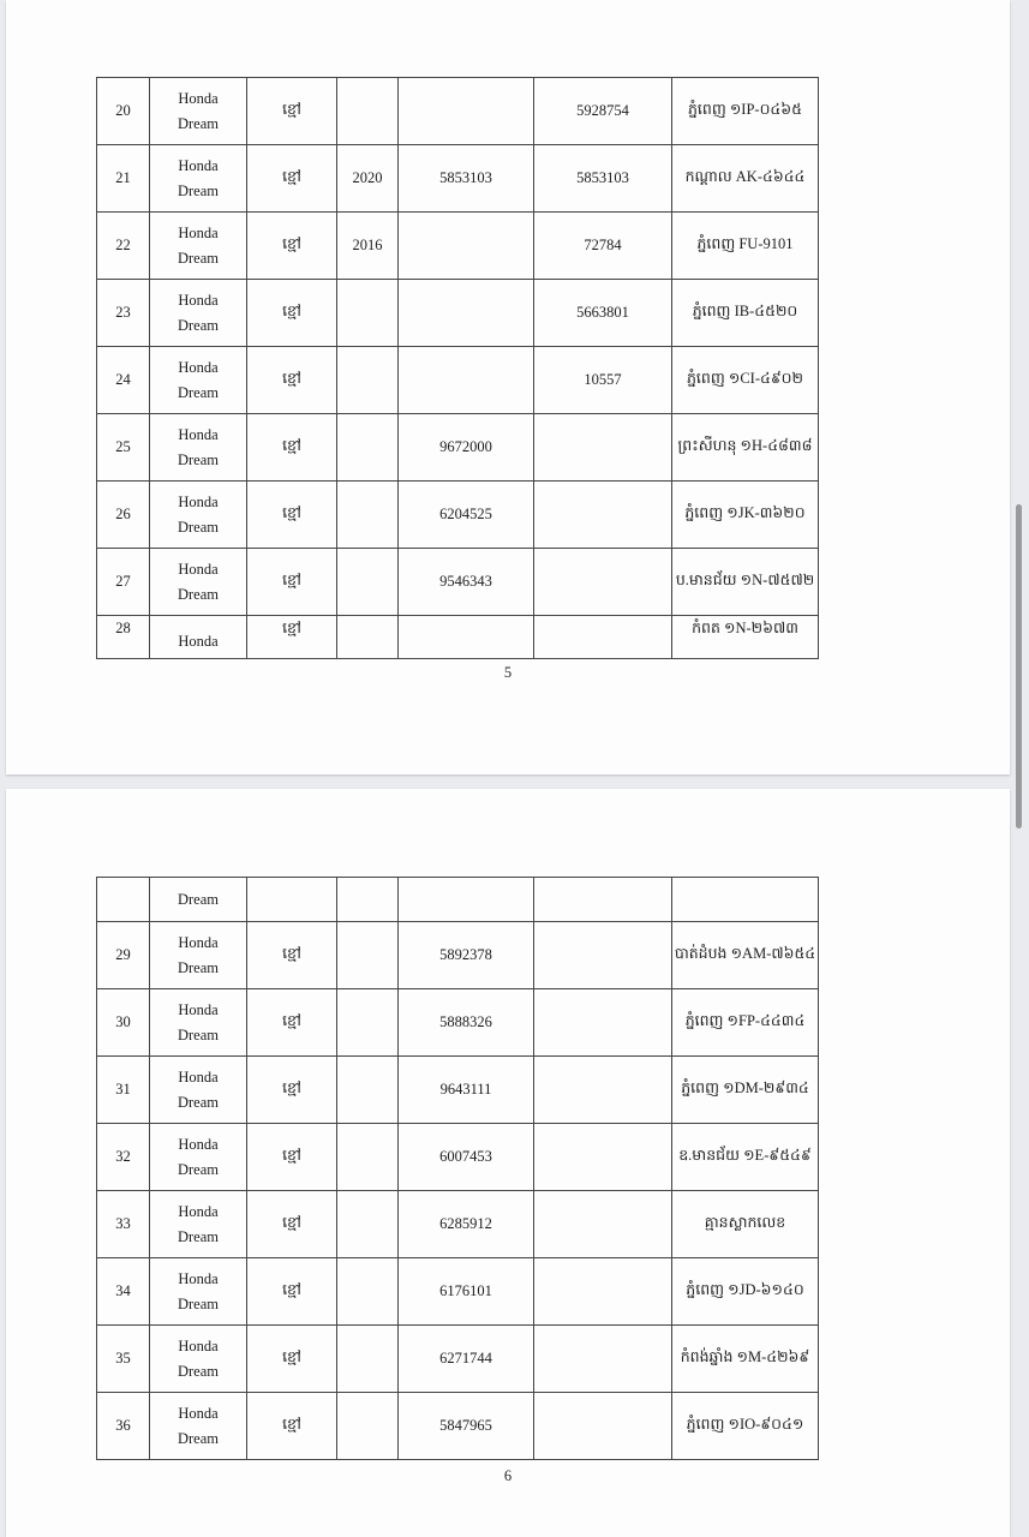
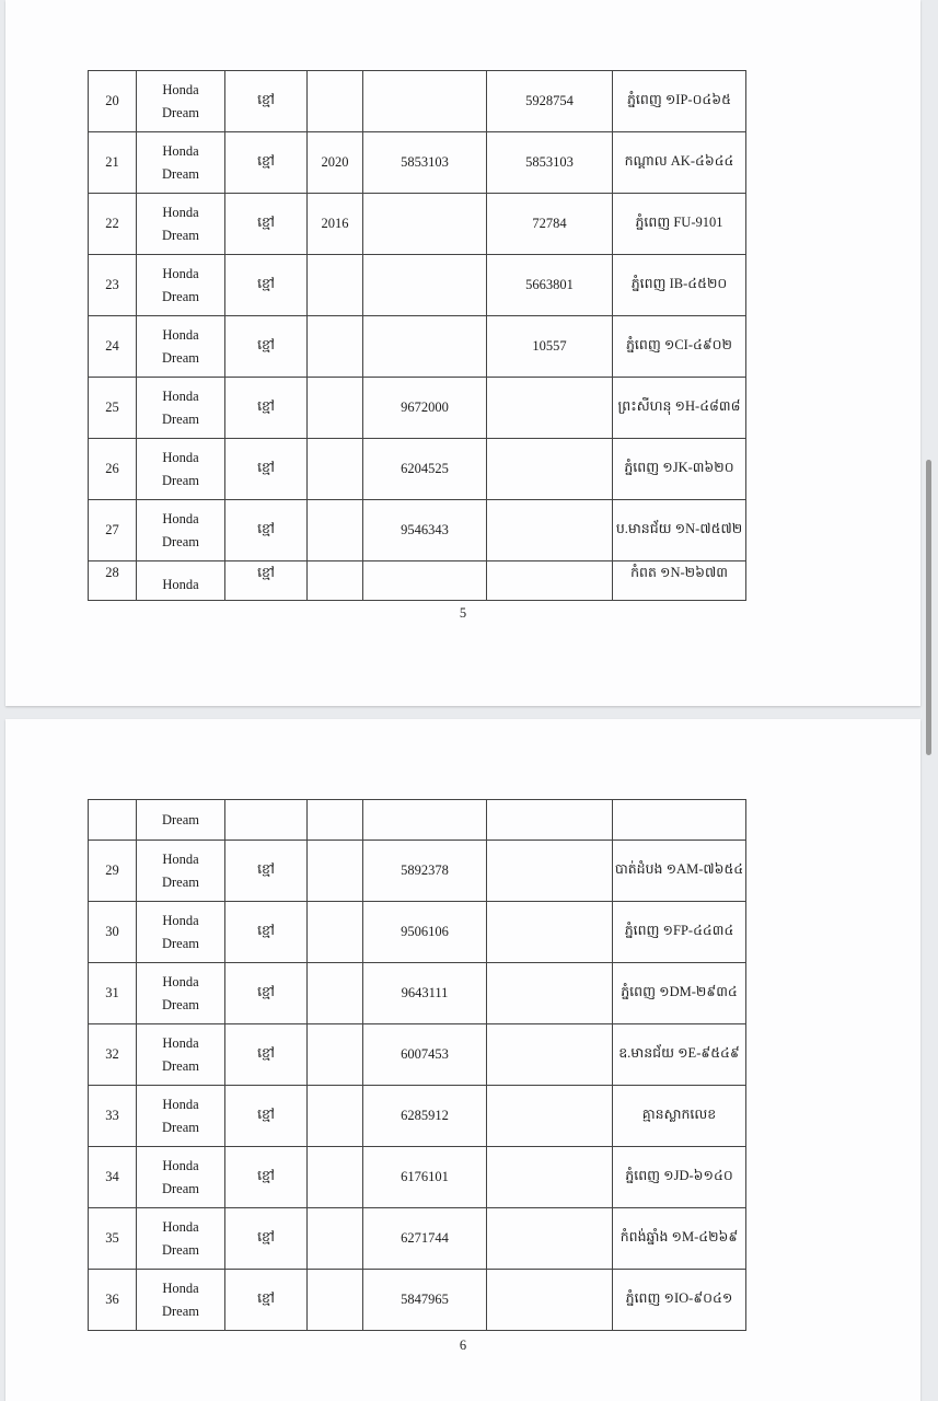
  20	HondaDream	ខ្មៅ			5928754	ភ្នំពេញ ១IP-០៤៦៥
  21	HondaDream	ខ្មៅ	2020	5853103	5853103	កណ្តាល AK-៤៦៤៤
  22	HondaDream	ខ្មៅ	2016		72784	ភ្នំពេញ FU-9101
  23	HondaDream	ខ្មៅ			5663801	ភ្នំពេញ IB-៤៥២០
  24	HondaDream	ខ្មៅ			10557	ភ្នំពេញ ១CI-៤៩០២
  25	HondaDream	ខ្មៅ		9672000		ព្រះសីហនុ ១H-៤៨៣៨
  26	HondaDream	ខ្មៅ		6204525		ភ្នំពេញ ១JK-៣៦២០
  27	HondaDream	ខ្មៅ		9546343		ប.មានជ័យ ១N-៧៥៧២
  28	Honda	ខ្មៅ				កំពត ១N-២៦៧៣
  5
  	Dream
  29	HondaDream	ខ្មៅ		5892378		បាត់ដំបង ១AM-៧៦៥៤
- 30	HondaDream	ខ្មៅ		5888326		ភ្នំពេញ ១FP-៤៤៣៤
+ 30	HondaDream	ខ្មៅ		9506106		ភ្នំពេញ ១FP-៤៤៣៤
  31	HondaDream	ខ្មៅ		9643111		ភ្នំពេញ ១DM-២៩៣៤
  32	HondaDream	ខ្មៅ		6007453		ឧ.មានជ័យ ១E-៩៥៤៩
  33	HondaDream	ខ្មៅ		6285912		គ្មានស្លាកលេខ
  34	HondaDream	ខ្មៅ		6176101		ភ្នំពេញ ១JD-៦១៤០
  35	HondaDream	ខ្មៅ		6271744		កំពង់ឆ្នាំង ១M-៤២៦៩
  36	HondaDream	ខ្មៅ		5847965		ភ្នំពេញ ១IO-៩០៤១
  6
